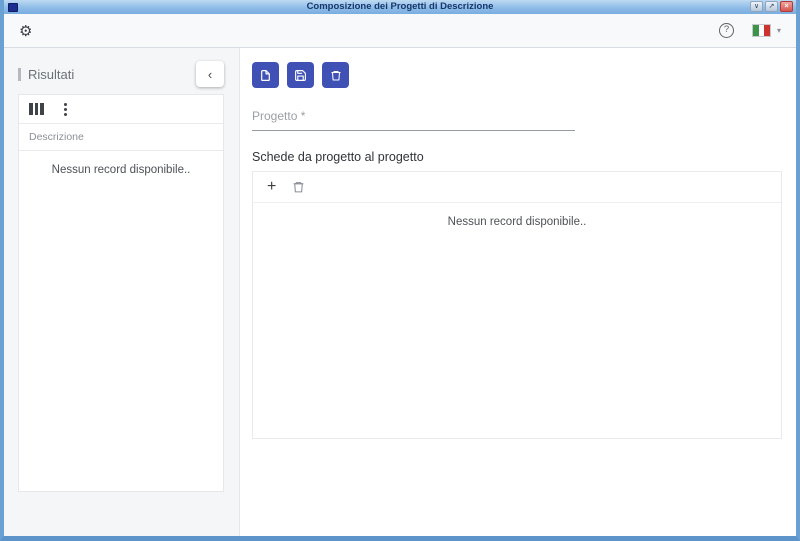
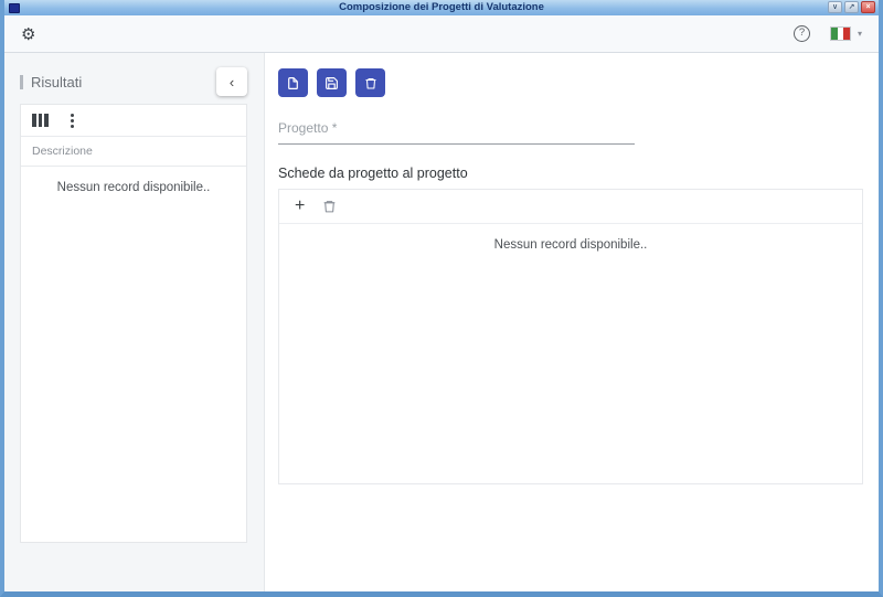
- Composizione dei Progetti di Descrizione
+ Composizione dei Progetti di Valutazione
  ⚙
  ?
  ▾
  Risultati
  ‹
  Descrizione
  Nessun record disponibile..
  Progetto *
  Schede da progetto al progetto
  +
  Nessun record disponibile..
